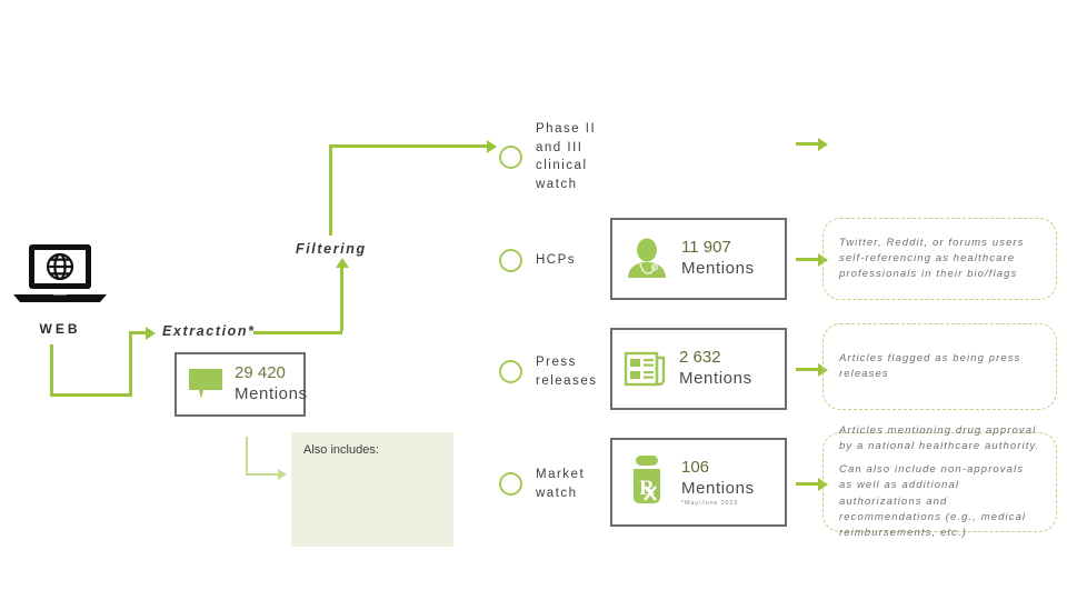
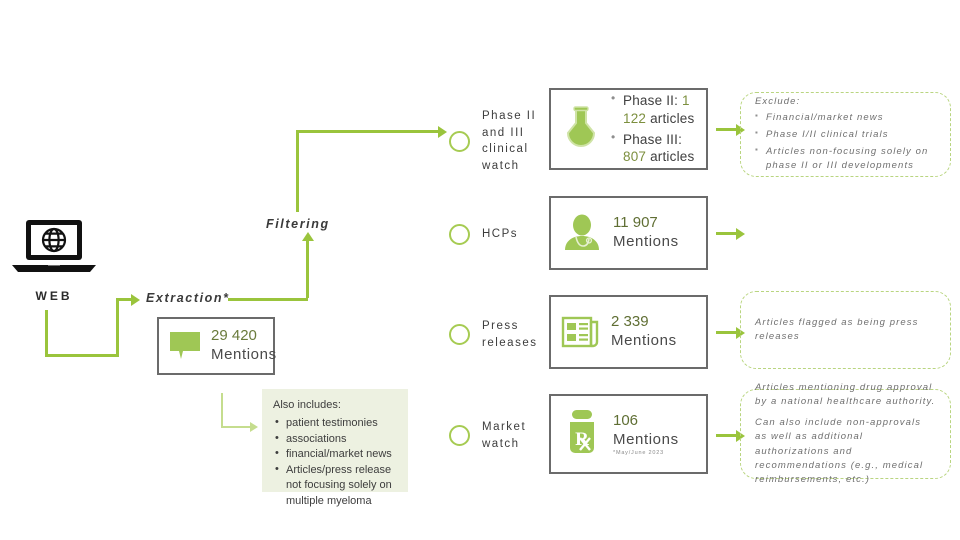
  WEB
  Extraction*
  Filtering
  29 420
  Mentions
  Also includes:
+ patient testimonies
+ associations
+ financial/market news
+ Articles/press release not focusing solely on multiple myeloma
  Phase II and III clinical watch
+ Phase II: 1 122 articles
+ Phase III: 807 articles
+ Exclude:
+ Financial/market news
+ Phase I/II clinical trials
+ Articles non-focusing solely on phase II or III developments
  HCPs
  11 907
  Mentions
- Twitter, Reddit, or forums users self-referencing as healthcare professionals in their bio/flags
  Press releases
- 2 632
+ 2 339
  Mentions
  Articles flagged as being press releases
  Market watch
  106
  Mentions
  Articles mentioning drug approval by a national healthcare authority.
  Can also include non-approvals as well as additional authorizations and recommendations (e.g., medical reimbursements, etc.)
